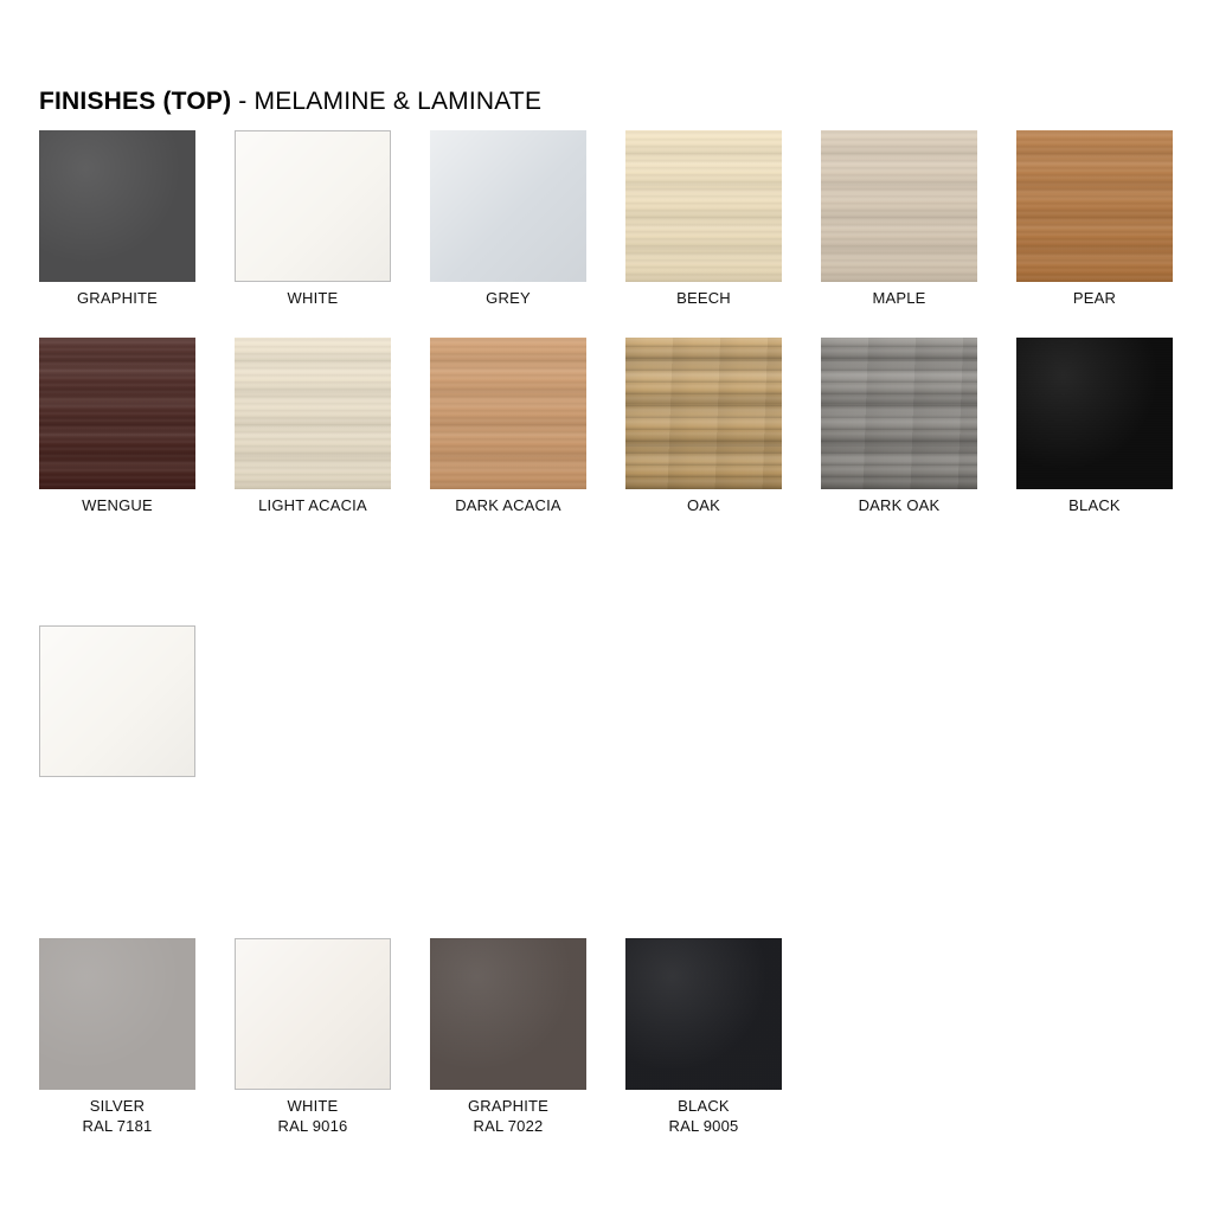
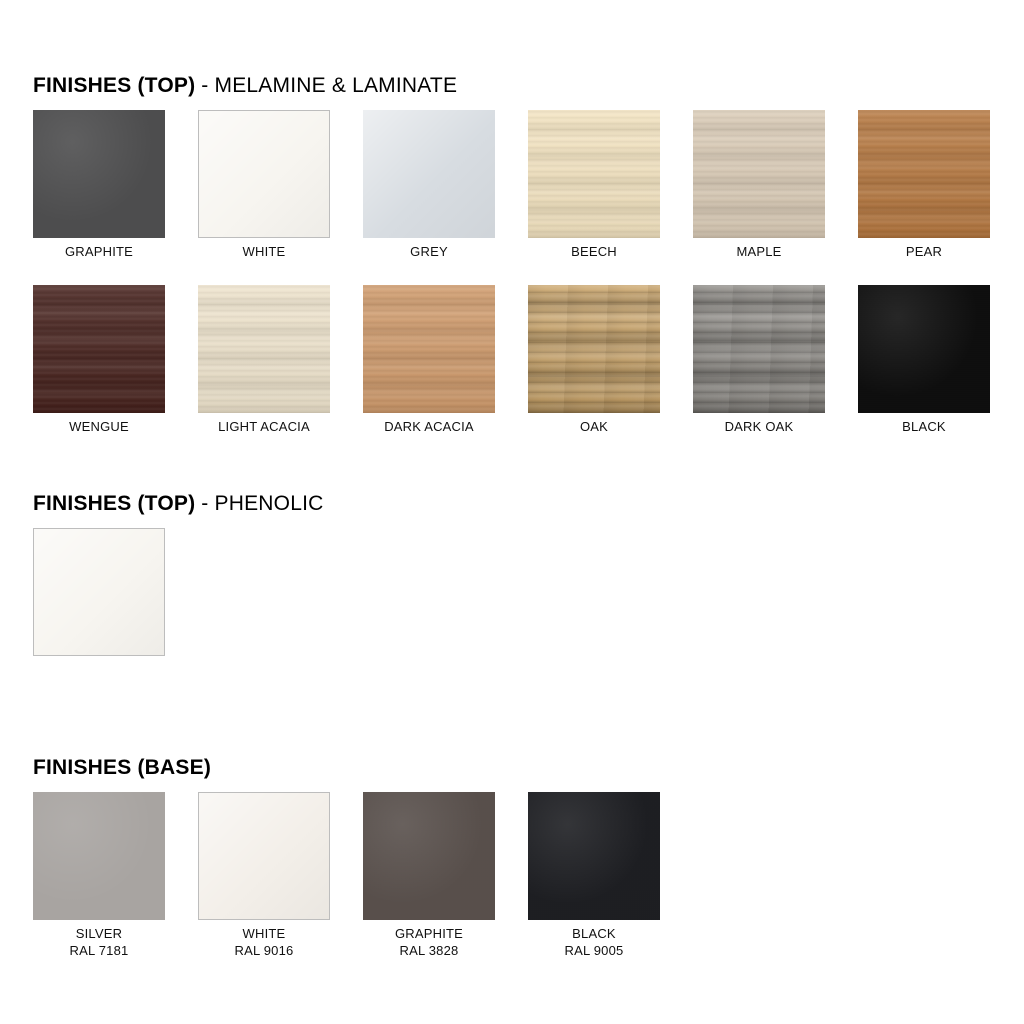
  FINISHES (TOP) - MELAMINE & LAMINATE
  GRAPHITE
  WHITE
  GREY
  BEECH
  MAPLE
  PEAR
  WENGUE
  LIGHT ACACIA
  DARK ACACIA
  OAK
  DARK OAK
  BLACK
+ FINISHES (TOP) - PHENOLIC
+ FINISHES (BASE)
  SILVER
  RAL 7181
  WHITE
  RAL 9016
  GRAPHITE
- RAL 7022
+ RAL 3828
  BLACK
  RAL 9005
